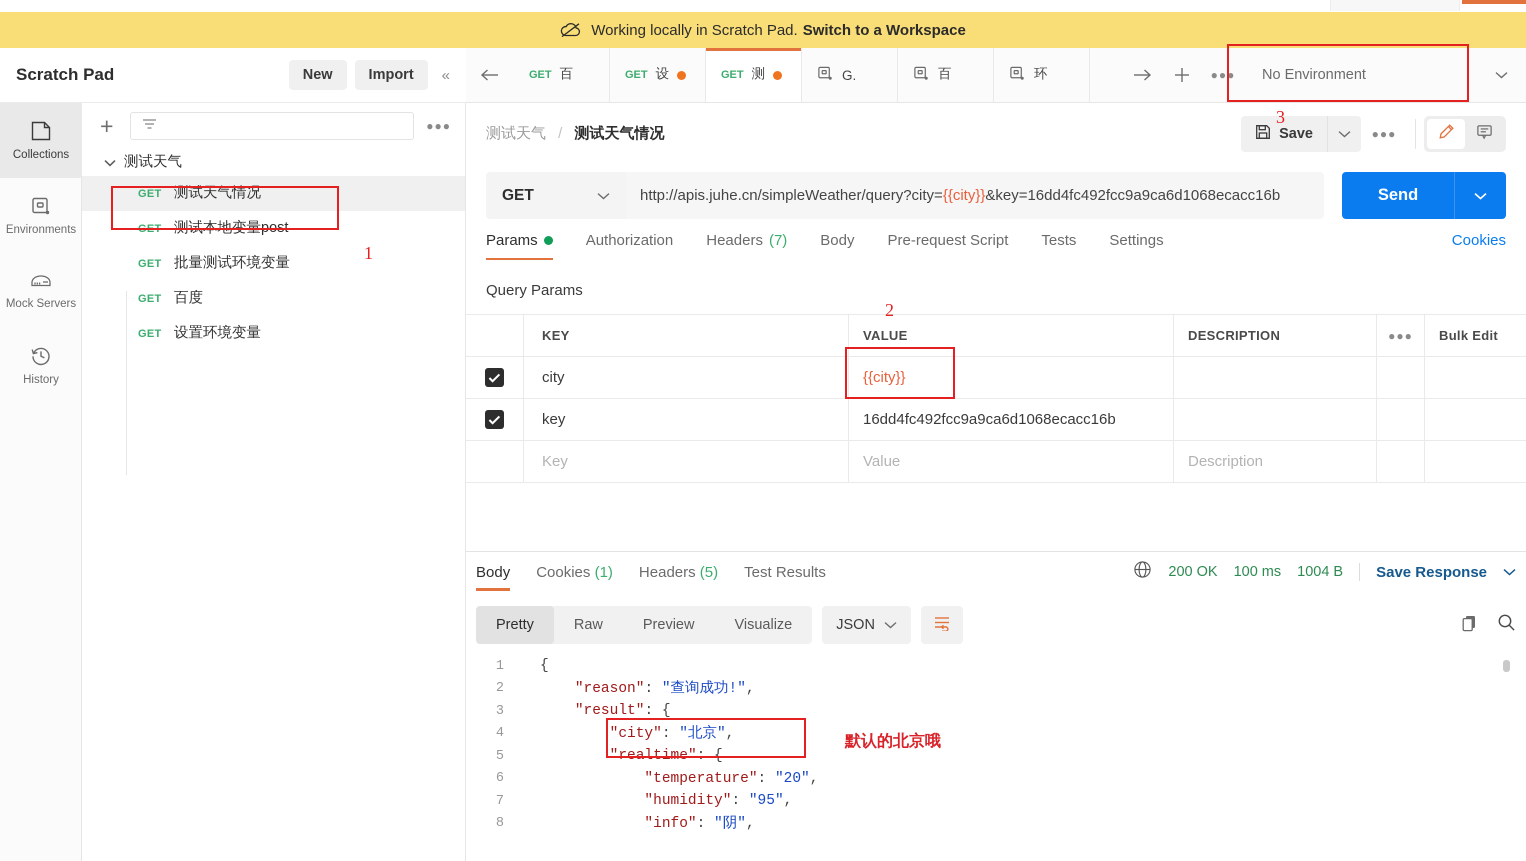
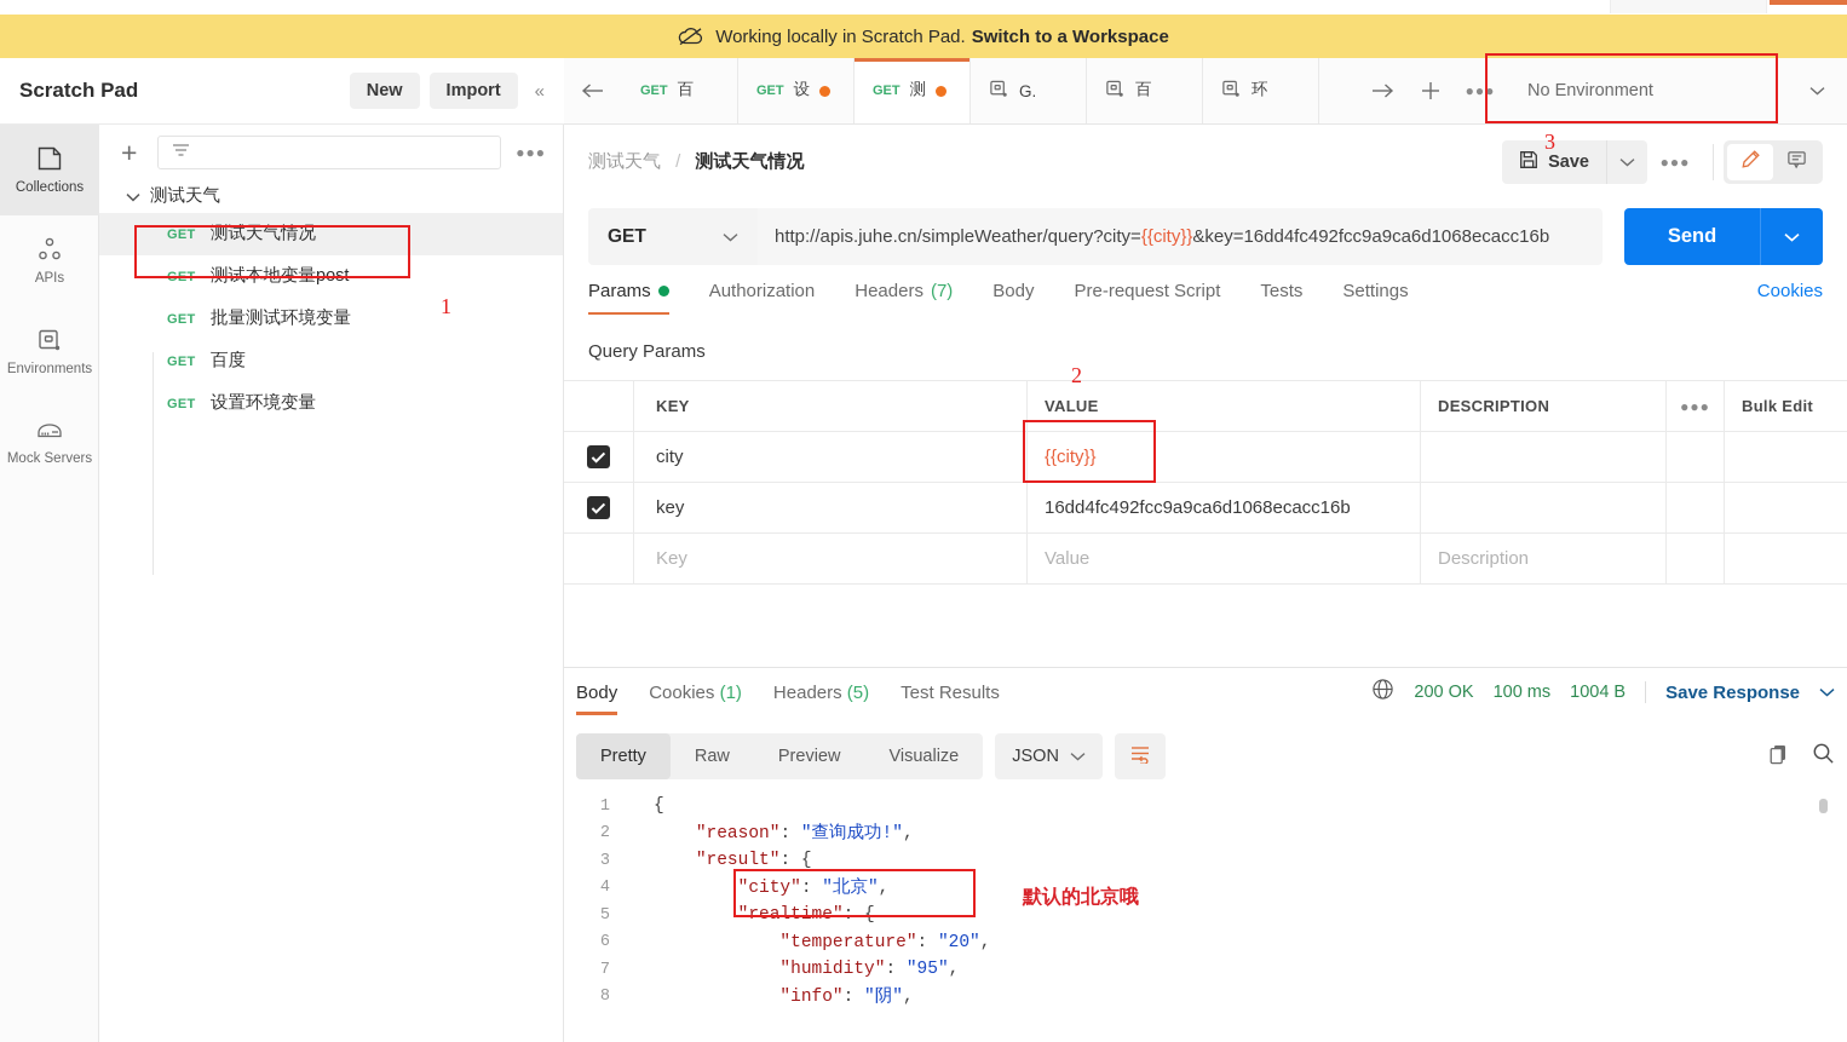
  Working locally in Scratch Pad.
  Switch to a Workspace
  Collections
+ APIs
  Environments
  Mock Servers
- History
  Scratch Pad
  New
  Import
  «
  +
  ●●●
  测试天气
  GET
  测试天气情况
  GET
  测试本地变量post
  GET
  批量测试环境变量
  GET
  百度
  GET
  设置环境变量
  GET
  百
  GET
  设
  GET
  测
  G.
  百
  环
  ●●●
  No Environment
  测试天气 / 测试天气情况
  Save
  ●●●
  GET
  http://apis.juhe.cn/simpleWeather/query?city=
  {{city}}
  &key=16dd4fc492fcc9a9ca6d1068ecacc16b
  Send
  Params
  Authorization
  Headers
  (7)
  Body
  Pre-request Script
  Tests
  Settings
  Cookies
  Query Params
  KEY
  VALUE
  DESCRIPTION
  ●●●
  Bulk Edit
  city
  {{city}}
  key
  16dd4fc492fcc9a9ca6d1068ecacc16b
  Key
  Value
  Description
  Body
  Cookies (1)
  Headers (5)
  Test Results
  200 OK
  100 ms
  1004 B
  Save Response
  Pretty
  Raw
  Preview
  Visualize
  JSON
  1
  {
  2
  "reason": "查询成功!",
  3
  "result": {
  4
  "city": "北京",
  5
  "realtime": {
  6
  "temperature": "20",
  7
  "humidity": "95",
  8
  "info": "阴",
  1
  2
  3
  默认的北京哦
